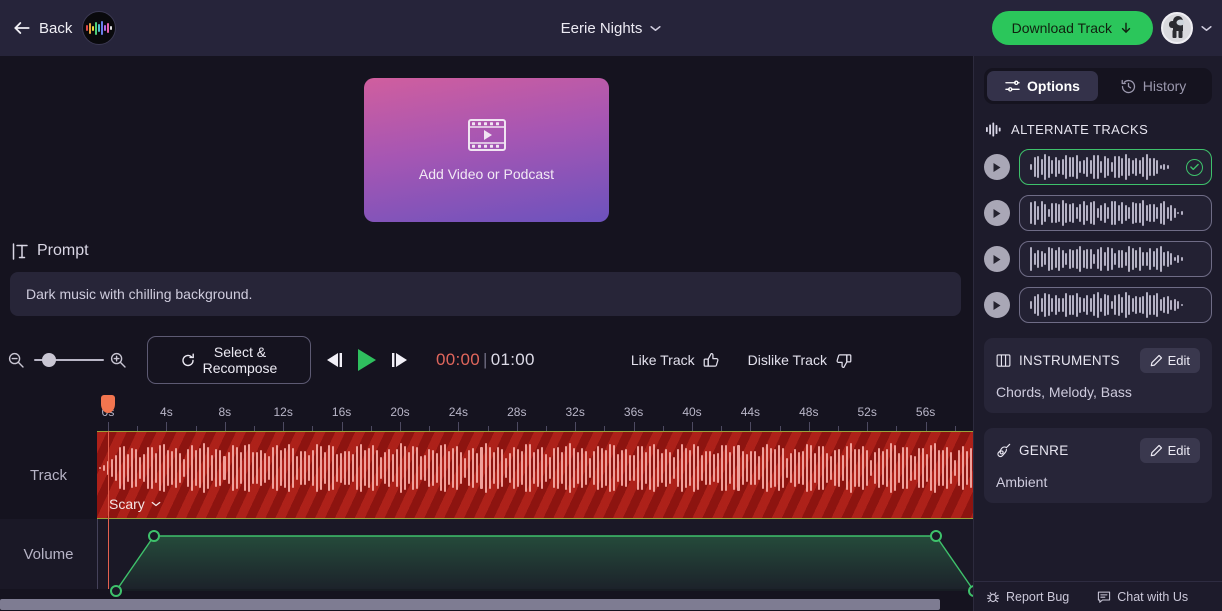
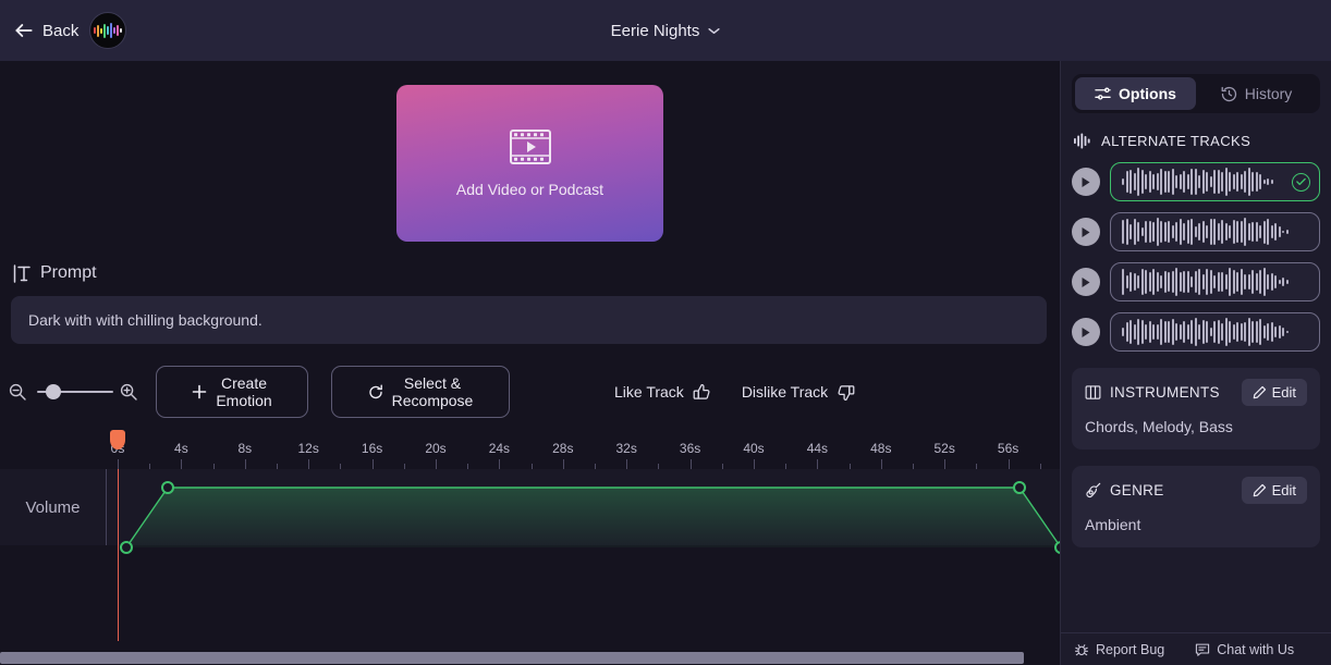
  Back
  Eerie Nights
- Download Track
  Add Video or Podcast
  Prompt
- Dark music with chilling background.
+ Dark with with chilling background.
+ Create
+ Emotion
  Select &
  Recompose
- 00:00 | 01:00
  Like Track
  Dislike Track
  4s
  8s
  12s
  16s
  20s
  24s
  28s
  32s
  36s
  40s
  44s
  48s
  52s
  56s
- Track
- Scary
  Volume
  Options
  History
  ALTERNATE TRACKS
  INSTRUMENTS
  Edit
  Chords, Melody, Bass
  GENRE
  Edit
  Ambient
  Report Bug
  Chat with Us
